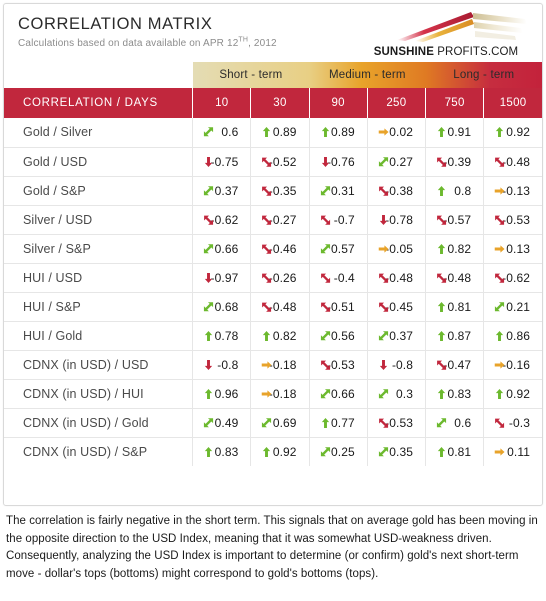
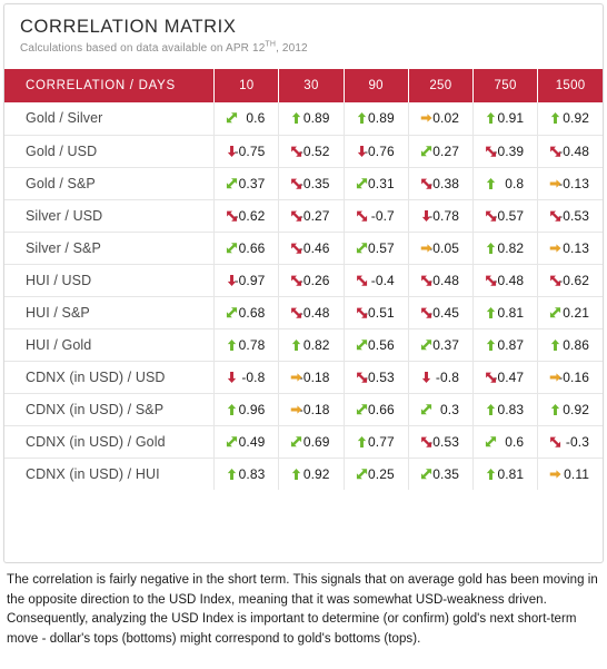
  CORRELATION MATRIX
  Calculations based on data available on APR 12 , 2012
- SUNSHINE PROFITS.COM
- 	Short - term	Medium - term	Long - term
  CORRELATION / DAYS	10	30	90	250	750	1500
  Gold / Silver	0.6	0.89	0.89	0.02	0.91	0.92
  Gold / USD	-0.75	-0.52	-0.76	0.27	-0.39	0.48
  Gold / S&P	0.37	-0.35	0.31	-0.38	0.8	0.13
  Silver / USD	-0.62	-0.27	-0.7	-0.78	-0.57	0.53
  Silver / S&P	0.66	-0.46	0.57	0.05	0.82	0.13
  HUI / USD	-0.97	-0.26	-0.4	-0.48	-0.48	0.62
  HUI / S&P	0.68	-0.48	-0.51	-0.45	0.81	0.21
  HUI / Gold	0.78	0.82	0.56	0.37	0.87	0.86
  CDNX (in USD) / USD	-0.8	0.18	-0.53	-0.8	-0.47	0.16
- CDNX (in USD) / HUI	0.96	0.18	0.66	0.3	0.83	0.92
+ CDNX (in USD) / S&P	0.96	0.18	0.66	0.3	0.83	0.92
  CDNX (in USD) / Gold	0.49	0.69	0.77	-0.53	0.6	-0.3
- CDNX (in USD) / S&P	0.83	0.92	0.25	0.35	0.81	0.11
+ CDNX (in USD) / HUI	0.83	0.92	0.25	0.35	0.81	0.11
  The correlation is fairly negative in the short term. This signals that on average gold has been moving in the opposite direction to the USD Index, meaning that it was somewhat USD-weakness driven. Consequently, analyzing the USD Index is important to determine (or confirm) gold's next short-term move - dollar's tops (bottoms) might correspond to gold's bottoms (tops).
